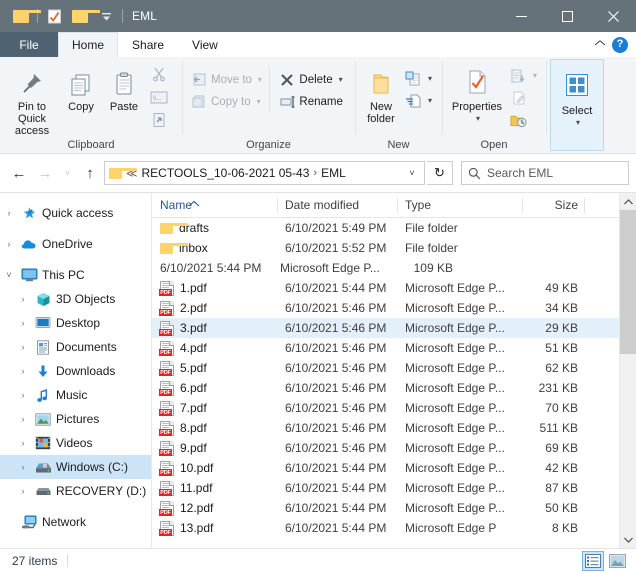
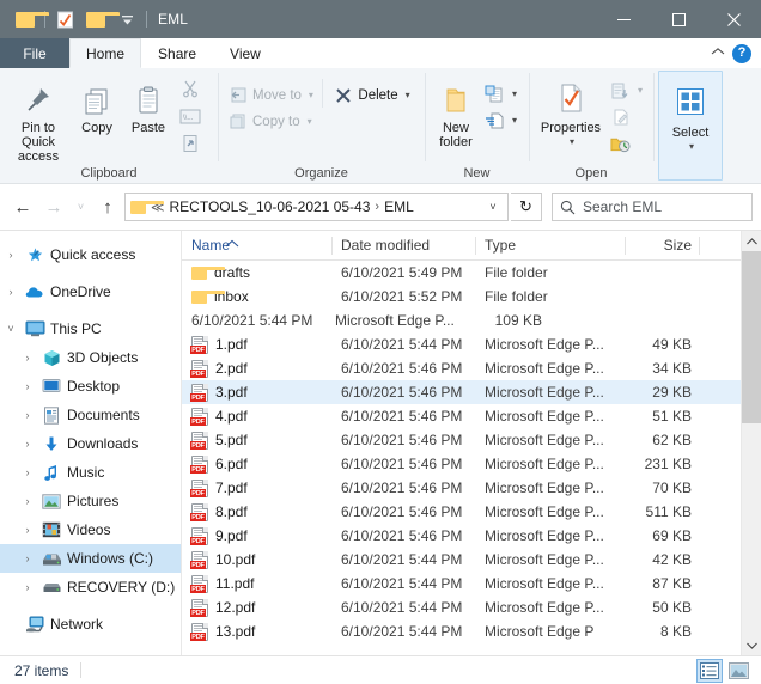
  EML
  File
  Home
  Share
  View
  ?
  Pin to Quick access
  Copy
  Paste
  Clipboard
  Move to
  ▾
  Copy to
  ▾
  Delete
  ▾
- Rename
  Organize
  New folder
  ▾
  ▾
  New
  Properties
  ▾
  ▾
  Open
  Select
  ▾
  ←
  →
  ˅
  ↑
  ≪
  RECTOOLS_10-06-2021 05-43
  ›
  EML
  ˅
  ↻
  Search EML
  ›
  Quick access
  ›
  OneDrive
  ˅
  This PC
  ›
  3D Objects
  ›
  Desktop
  ›
  Documents
  ›
  Downloads
  ›
  Music
  ›
  Pictures
  ›
  Videos
  ›
  Windows (C:)
  ›
  RECOVERY (D:)
  Network
  Name
  Date modified
  Type
  Size
  drafts
  6/10/2021 5:49 PM
  File folder
  inbox
  6/10/2021 5:52 PM
  File folder
  6/10/2021 5:44 PM
  Microsoft Edge P...
  109 KB
  1.pdf
  6/10/2021 5:44 PM
  Microsoft Edge P...
  49 KB
  2.pdf
  6/10/2021 5:46 PM
  Microsoft Edge P...
  34 KB
  3.pdf
  6/10/2021 5:46 PM
  Microsoft Edge P...
  29 KB
  4.pdf
  6/10/2021 5:46 PM
  Microsoft Edge P...
  51 KB
  5.pdf
  6/10/2021 5:46 PM
  Microsoft Edge P...
  62 KB
  6.pdf
  6/10/2021 5:46 PM
  Microsoft Edge P...
  231 KB
  7.pdf
  6/10/2021 5:46 PM
  Microsoft Edge P...
  70 KB
  8.pdf
  6/10/2021 5:46 PM
  Microsoft Edge P...
  511 KB
  9.pdf
  6/10/2021 5:46 PM
  Microsoft Edge P...
  69 KB
  10.pdf
  6/10/2021 5:44 PM
  Microsoft Edge P...
  42 KB
  11.pdf
  6/10/2021 5:44 PM
  Microsoft Edge P...
  87 KB
  12.pdf
  6/10/2021 5:44 PM
  Microsoft Edge P...
  50 KB
  13.pdf
  6/10/2021 5:44 PM
  Microsoft Edge P
  8 KB
  27 items
